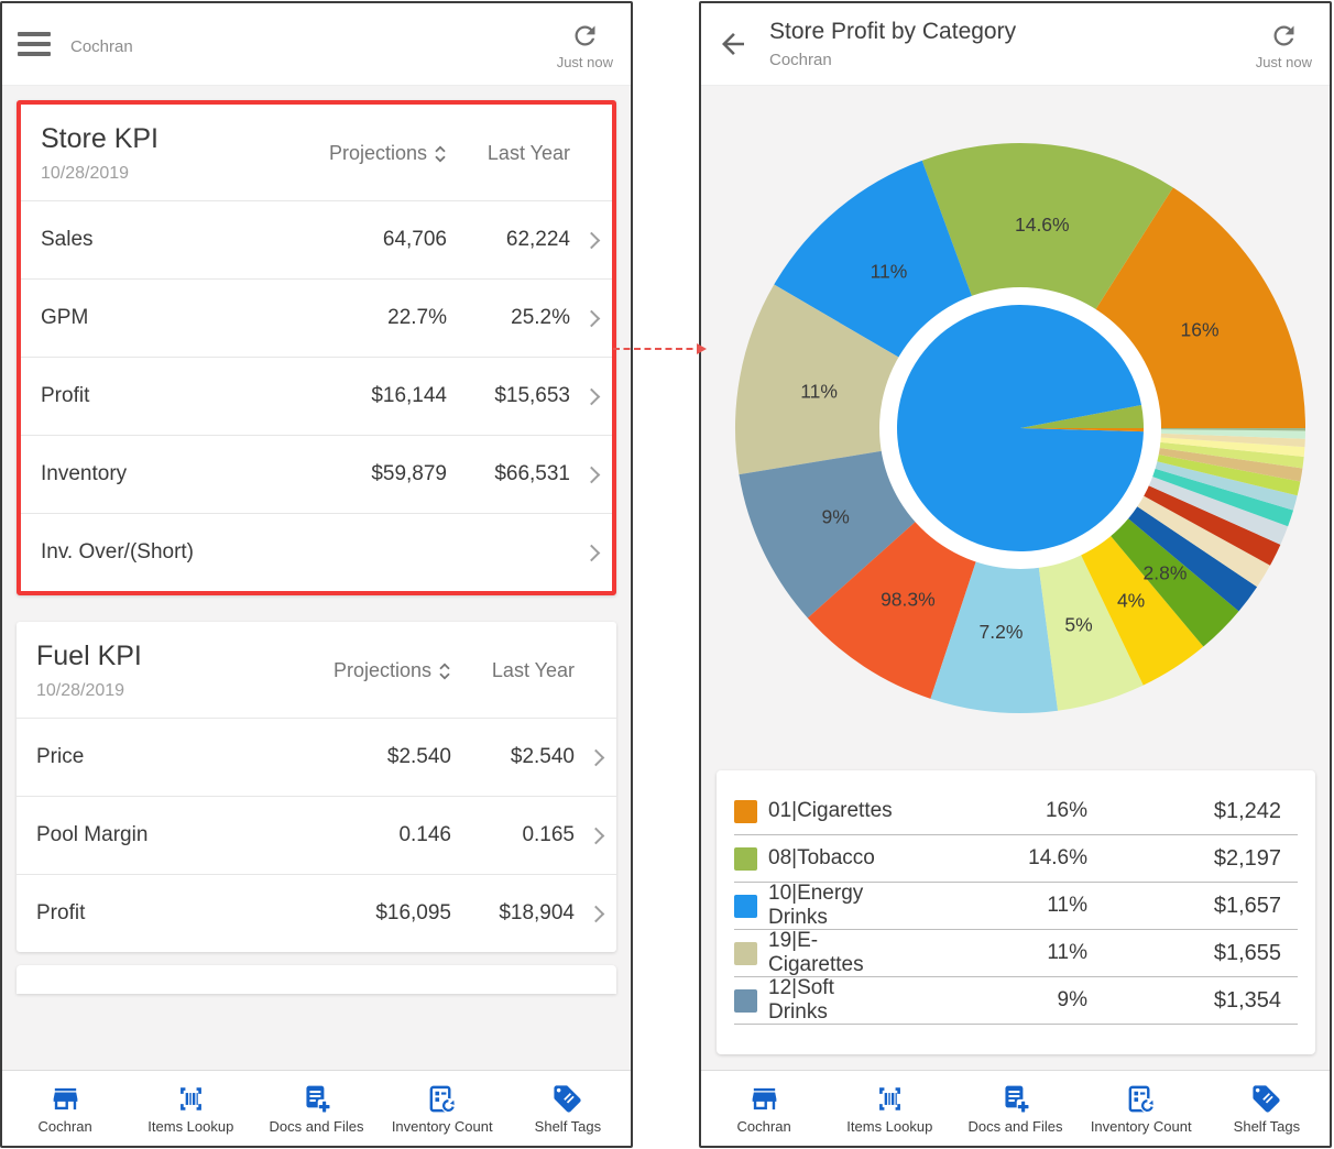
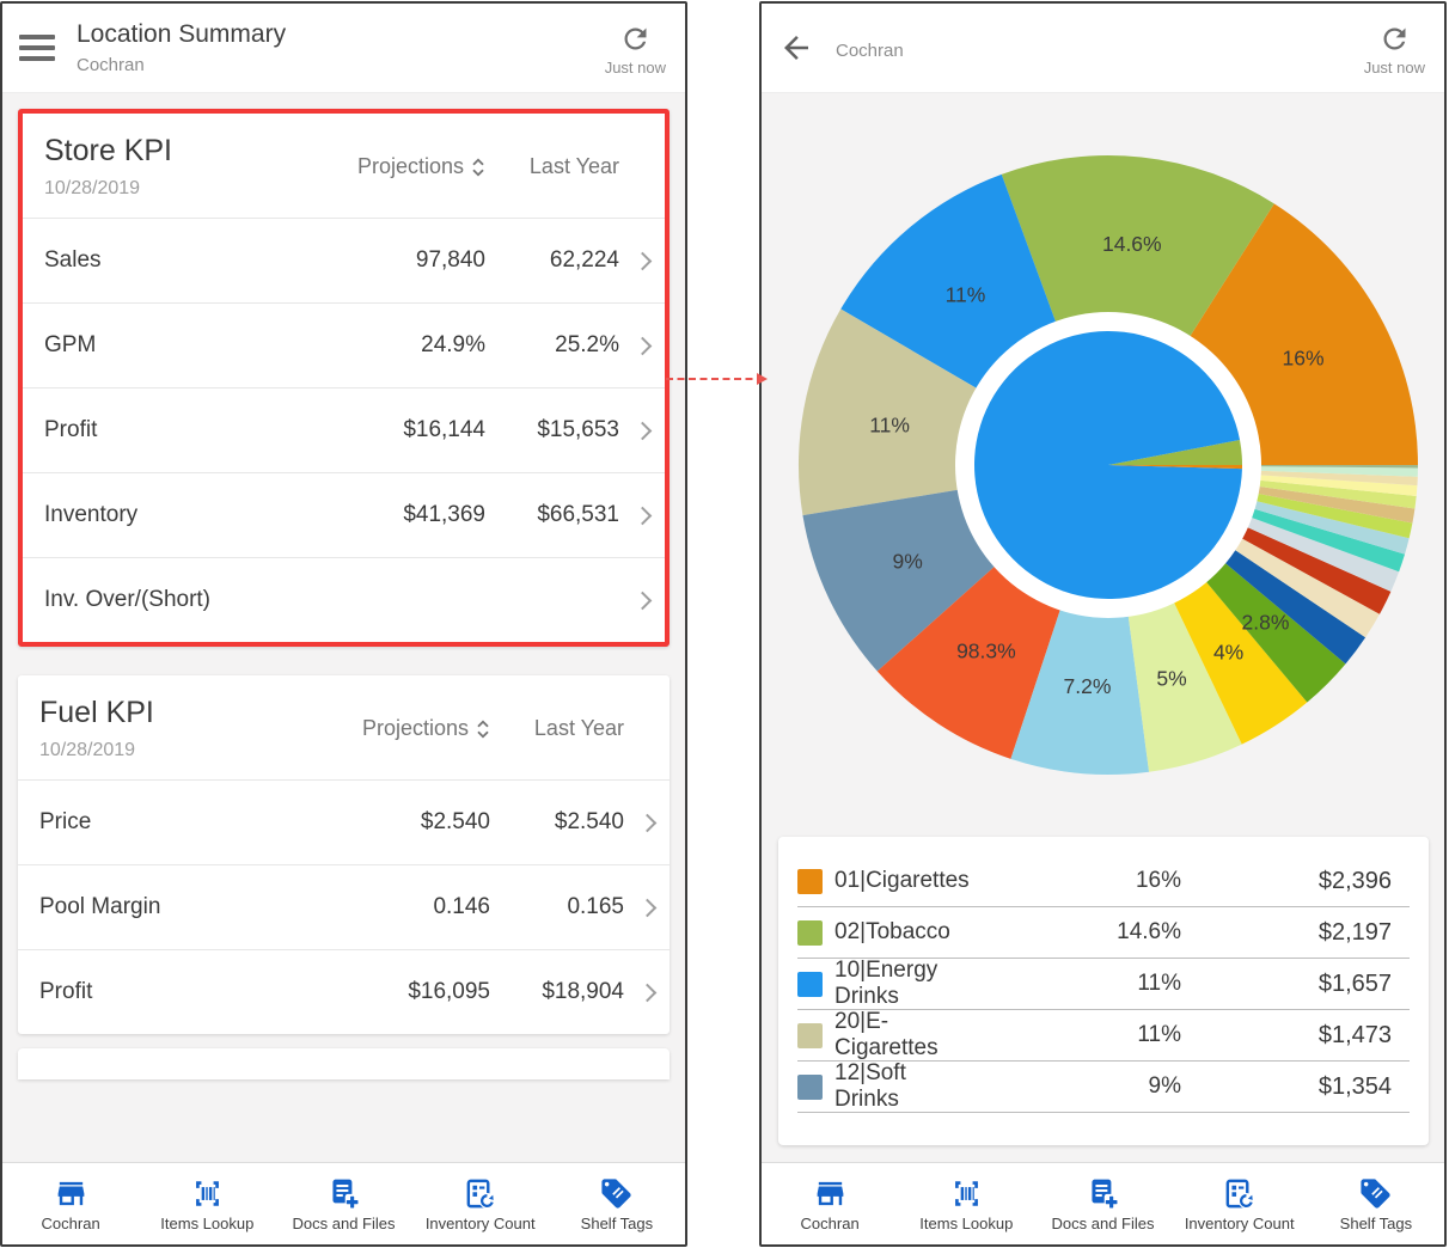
+ Location Summary
  Cochran
  Just now
  Store KPI
  10/28/2019
  Projections
  Last Year
  Sales
- 64,706
+ 97,840
  62,224
  GPM
- 22.7%
+ 24.9%
  25.2%
  Profit
  $16,144
  $15,653
  Inventory
- $59,879
+ $41,369
  $66,531
  Inv. Over/(Short)
  Fuel KPI
  10/28/2019
  Projections
  Last Year
  Price
  $2.540
  $2.540
  Pool Margin
  0.146
  0.165
  Profit
  $16,095
  $18,904
  Cochran
  Items Lookup
  Docs and Files
  Inventory Count
  Shelf Tags
- Store Profit by Category
  Cochran
  Just now
  16%
  14.6%
  11%
  11%
  9%
  98.3%
  7.2%
  5%
  4%
  2.8%
  01|Cigarettes
  16%
- $1,242
+ $2,396
- 08|Tobacco
+ 02|Tobacco
  14.6%
  $2,197
  10|Energy Drinks
  11%
  $1,657
- 19|E-Cigarettes
+ 20|E-Cigarettes
  11%
- $1,655
+ $1,473
  12|Soft Drinks
  9%
  $1,354
  Cochran
  Items Lookup
  Docs and Files
  Inventory Count
  Shelf Tags
